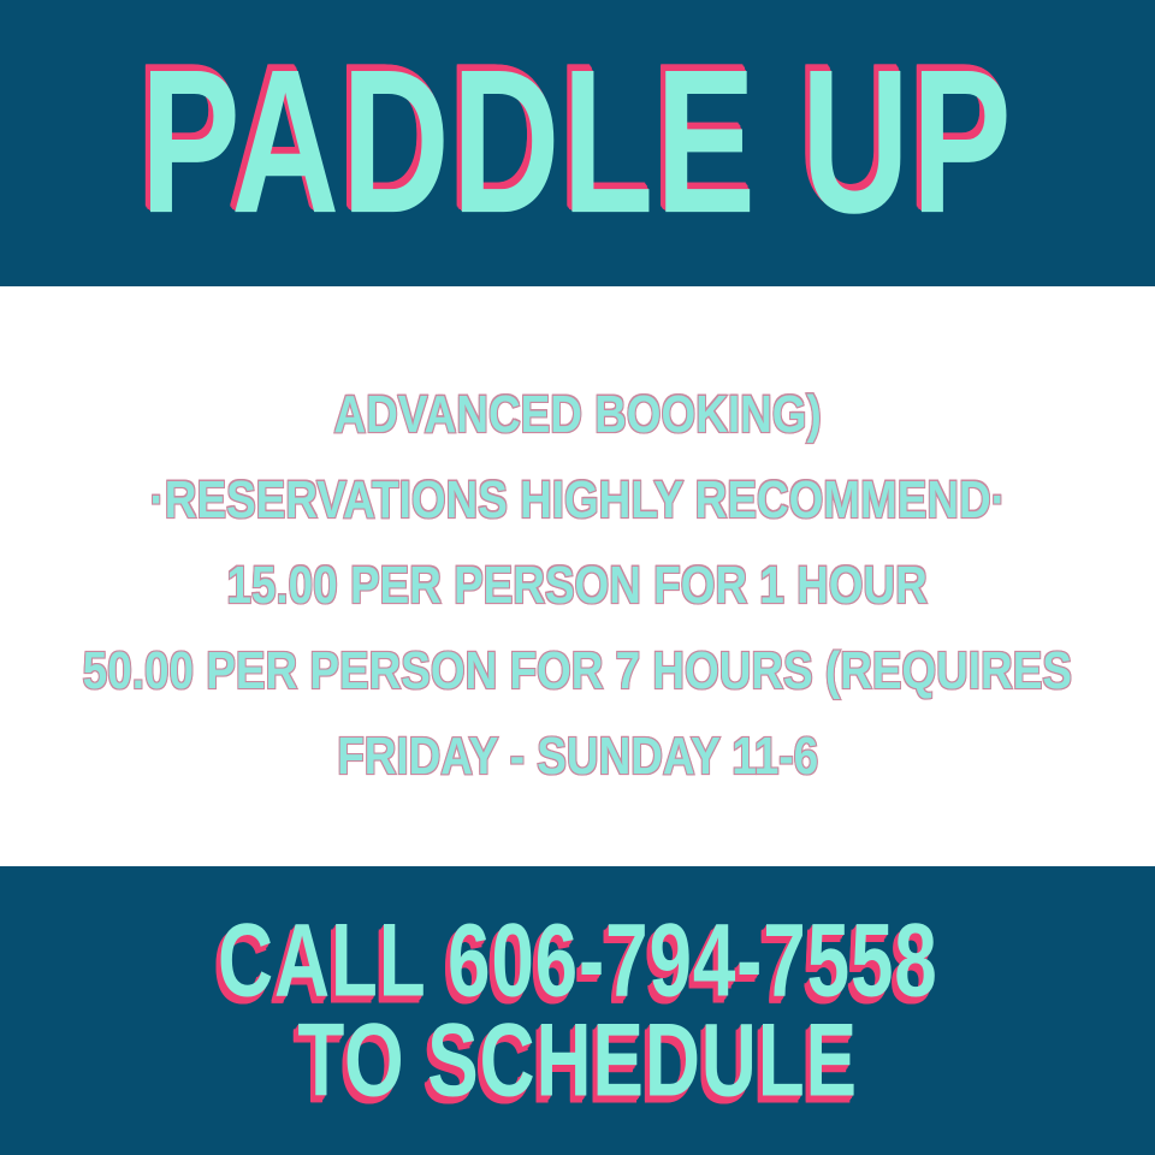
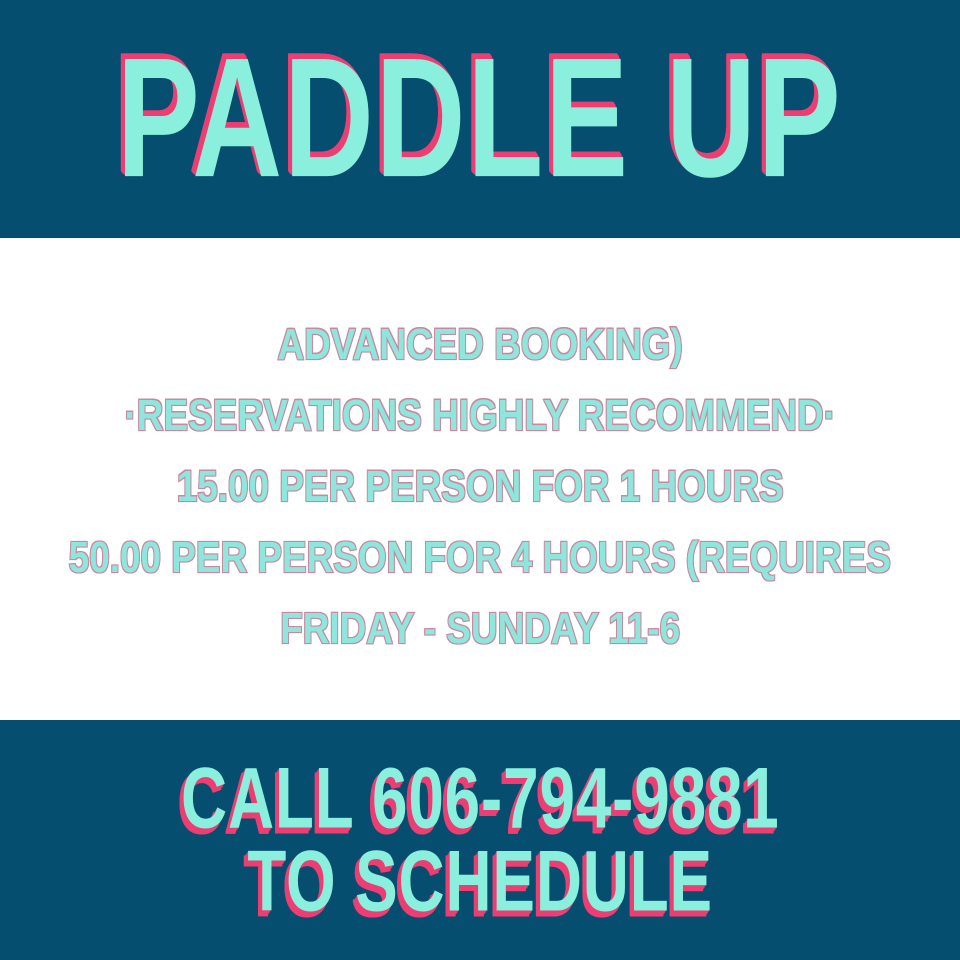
  PADDLE UP
  ADVANCED BOOKING)
  ·RESERVATIONS HIGHLY RECOMMEND·
- 15.00 PER PERSON FOR 1 HOUR
+ 15.00 PER PERSON FOR 1 HOURS
- 50.00 PER PERSON FOR 7 HOURS (REQUIRES
+ 50.00 PER PERSON FOR 4 HOURS (REQUIRES
  FRIDAY - SUNDAY 11-6
- CALL 606-794-7558
+ CALL 606-794-9881
  TO SCHEDULE
